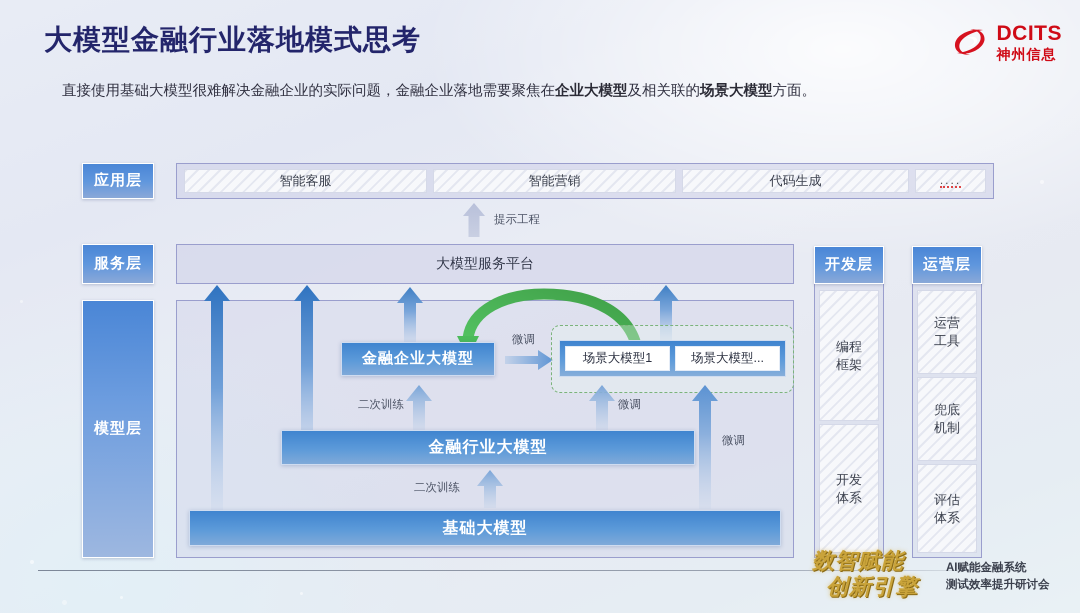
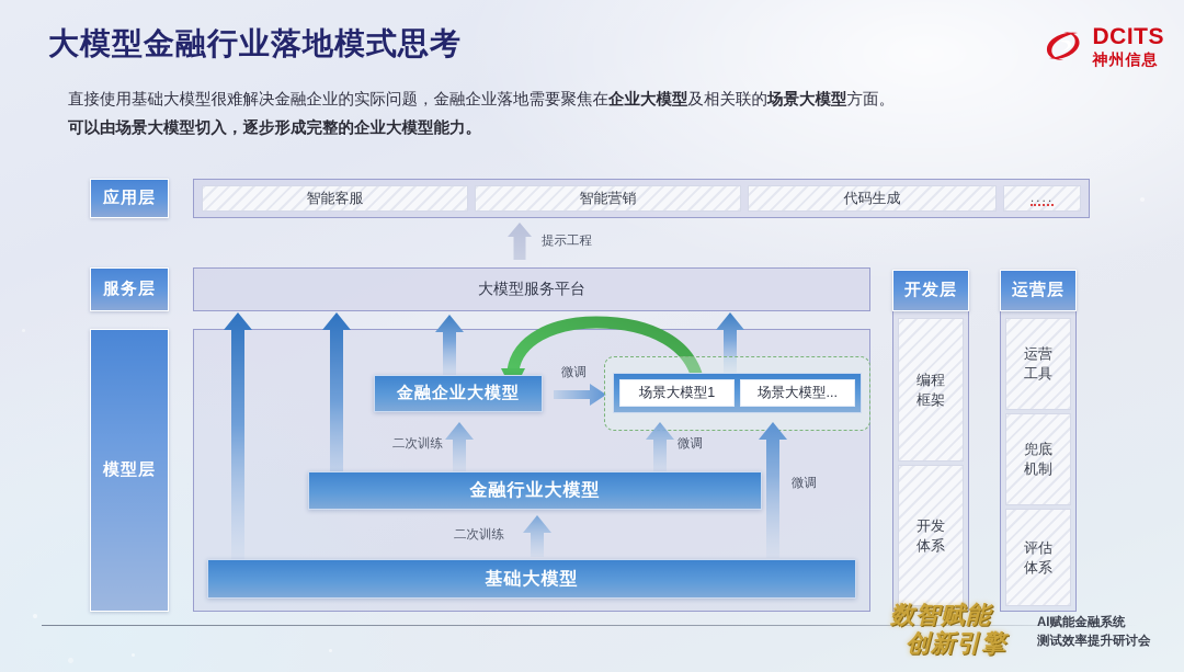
  大模型金融行业落地模式思考
  直接使用基础大模型很难解决金融企业的实际问题，金融企业落地需要聚焦在企业大模型及相关联的场景大模型方面。
+ 可以由场景大模型切入，逐步形成完整的企业大模型能力。
  DCITS
  神州信息
  应用层
  服务层
  模型层
  开发层
  运营层
  智能客服
  智能营销
  代码生成
  ....
  大模型服务平台
  提示工程
  金融企业大模型
  微调
  场景大模型1
  场景大模型...
  二次训练
  微调
  微调
  金融行业大模型
  二次训练
  基础大模型
  编程
  框架
  开发
  体系
  运营
  工具
  兜底
  机制
  评估
  体系
  数智赋能
  创新引擎
  AI赋能金融系统
  测试效率提升研讨会
